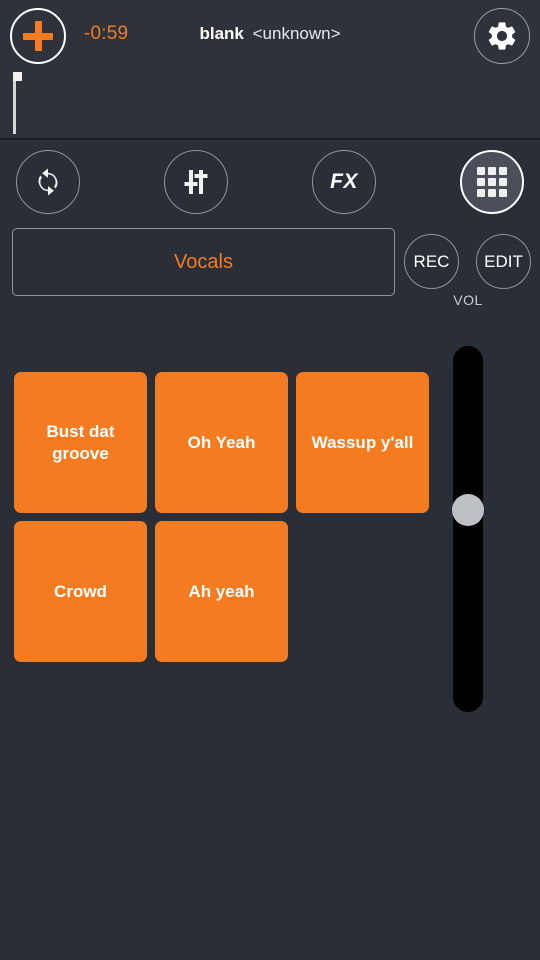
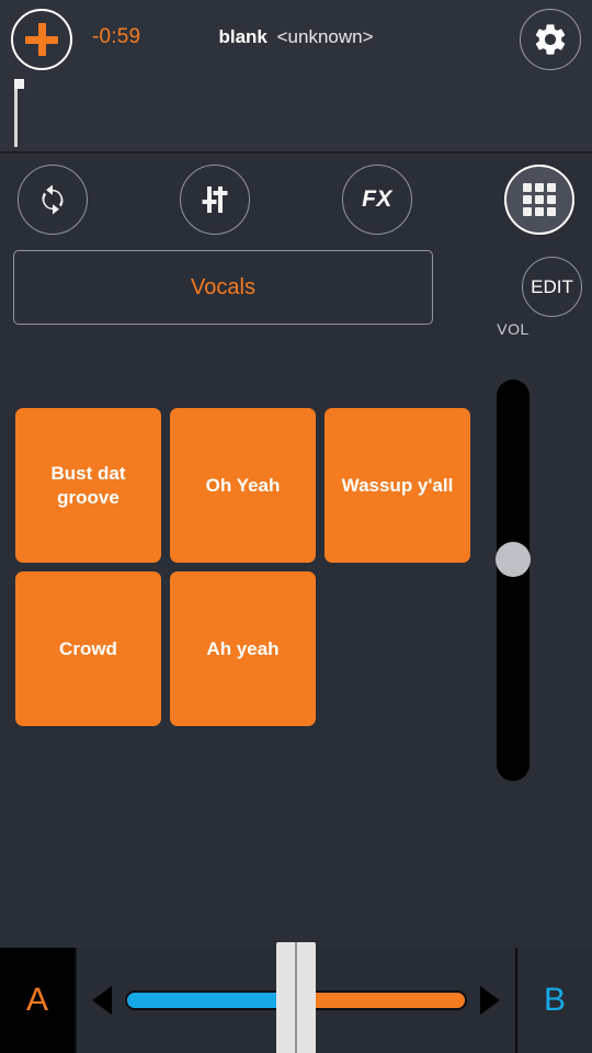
  -0:59
  blank <unknown>
  FX
  Vocals
- REC
  EDIT
  VOL
  Bust dat groove
  Oh Yeah
  Wassup y'all
  Crowd
  Ah yeah
+ A
+ B
